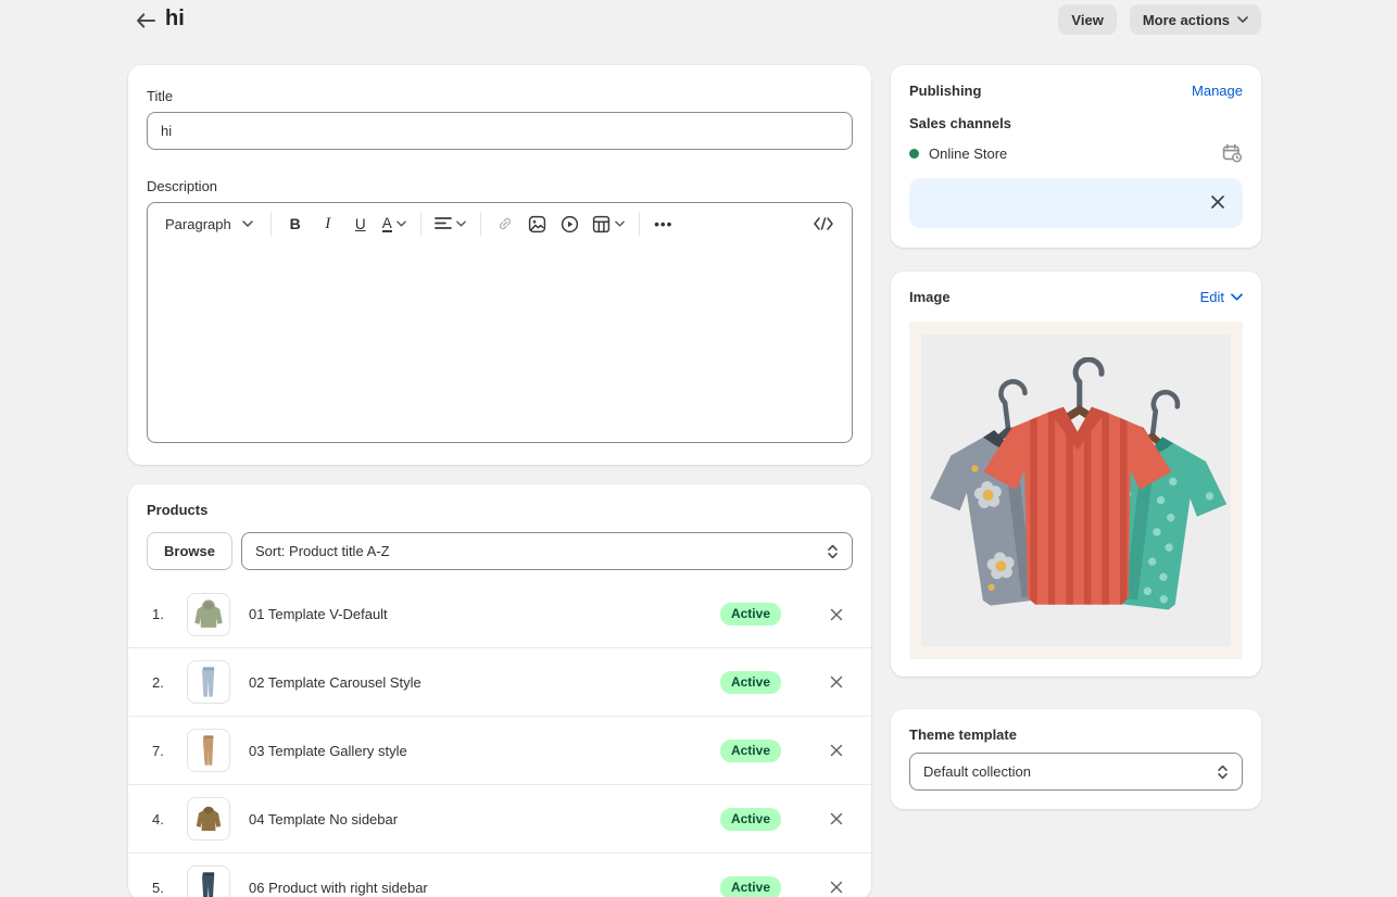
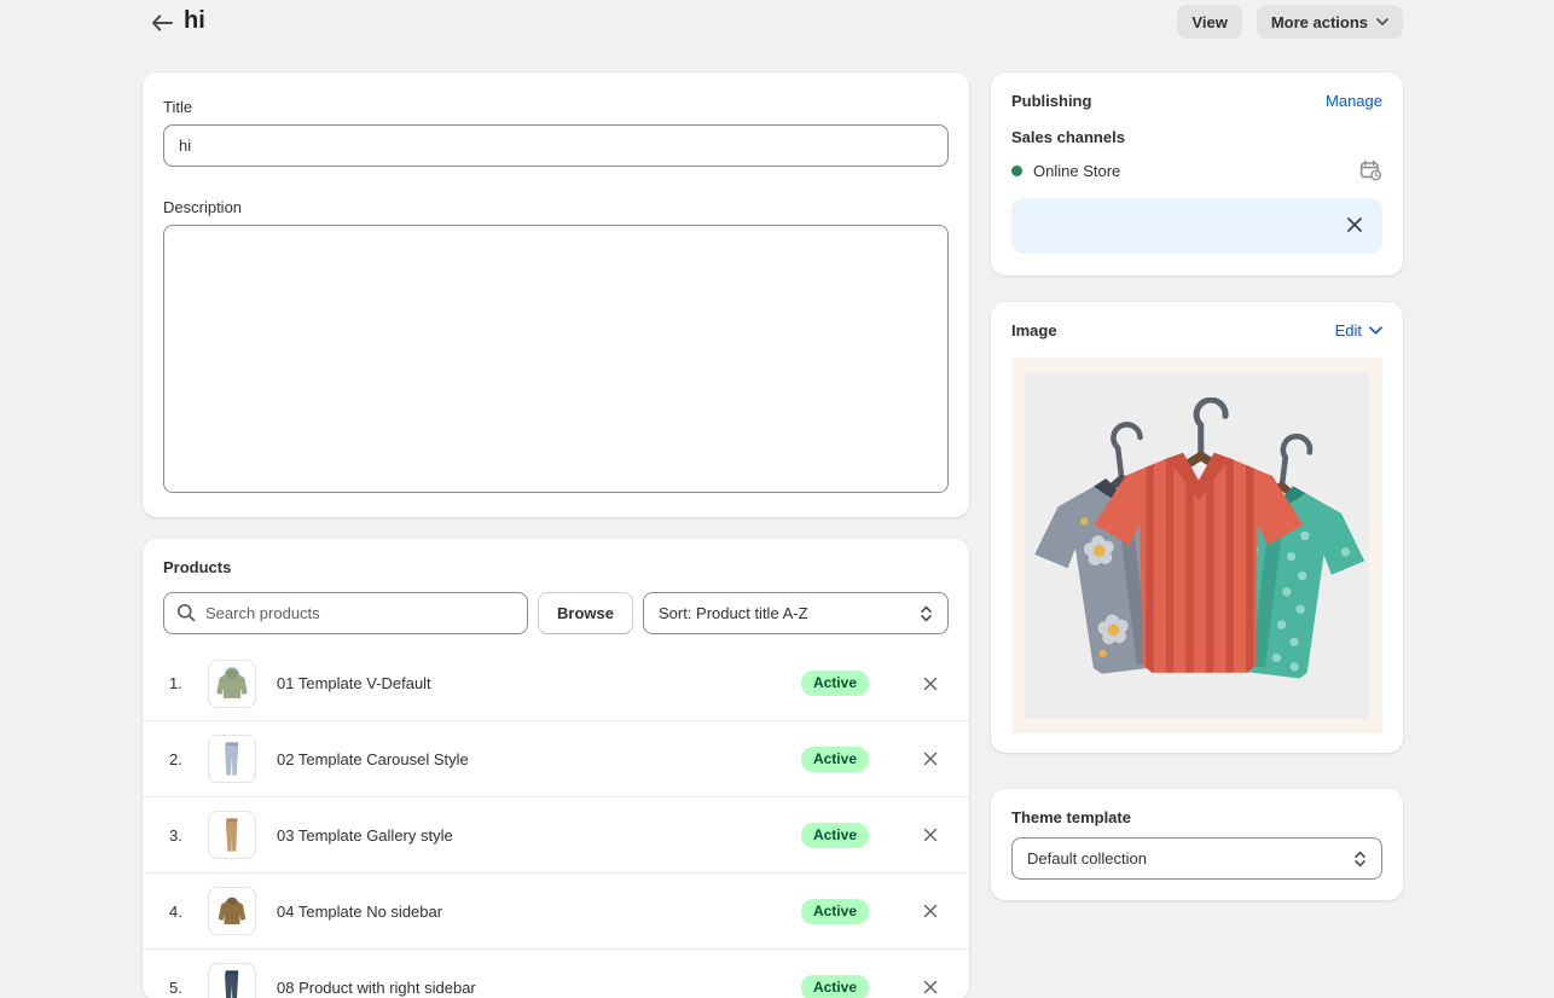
  hi
  View
  More actions
  Title
  hi
  Description
- Paragraph
- B
- I
- U
- A
- •••
  Products
+ Search products
  Browse
  Sort: Product title A-Z
  1.
  01 Template V-Default
  Active
  2.
  02 Template Carousel Style
  Active
- 7.
+ 3.
  03 Template Gallery style
  Active
  4.
  04 Template No sidebar
  Active
  5.
- 06 Product with right sidebar
+ 08 Product with right sidebar
  Active
  Publishing
  Manage
  Sales channels
  Online Store
  Image
  Edit
  Theme template
  Default collection
